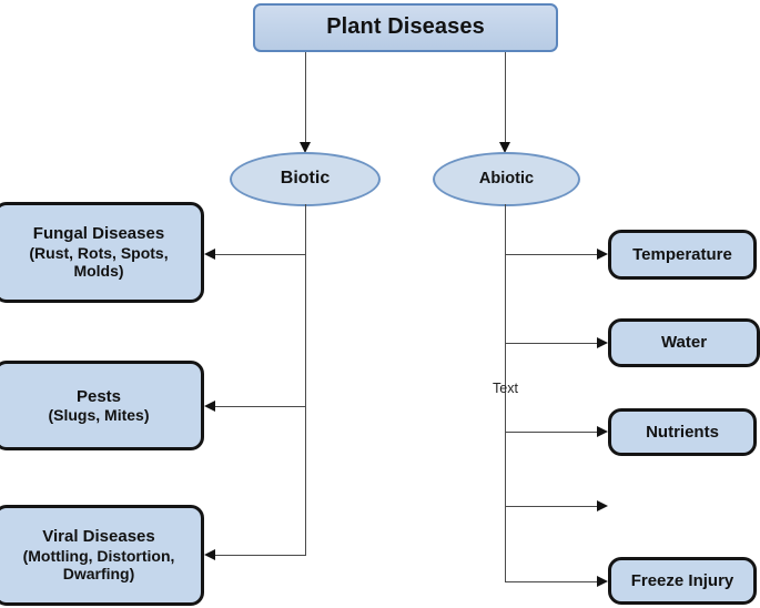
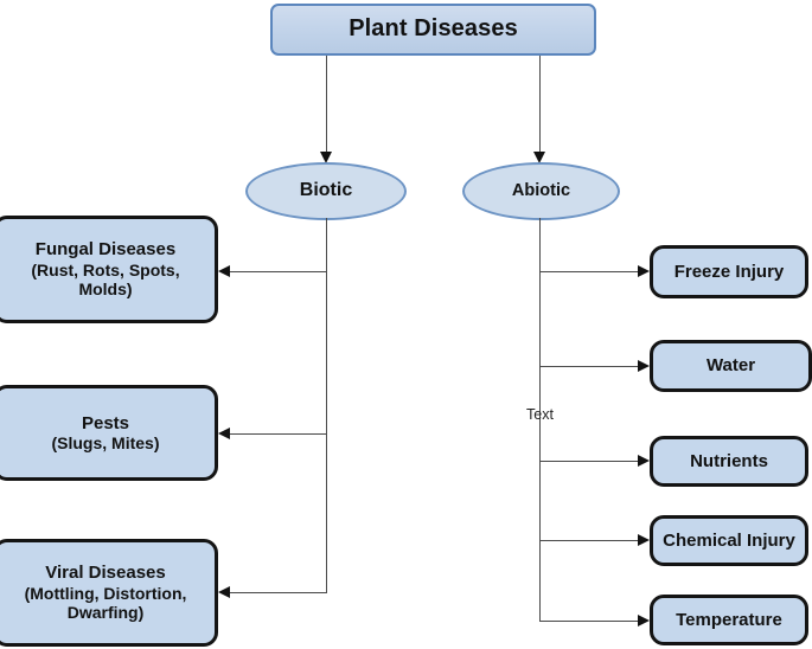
  Plant Diseases
  Biotic
  Abiotic
  Text
  Fungal Diseases
  (Rust, Rots, Spots,
  Molds)
  Pests
  (Slugs, Mites)
  Viral Diseases
  (Mottling, Distortion,
  Dwarfing)
- Temperature
+ Freeze Injury
  Water
  Nutrients
+ Chemical Injury
- Freeze Injury
+ Temperature
